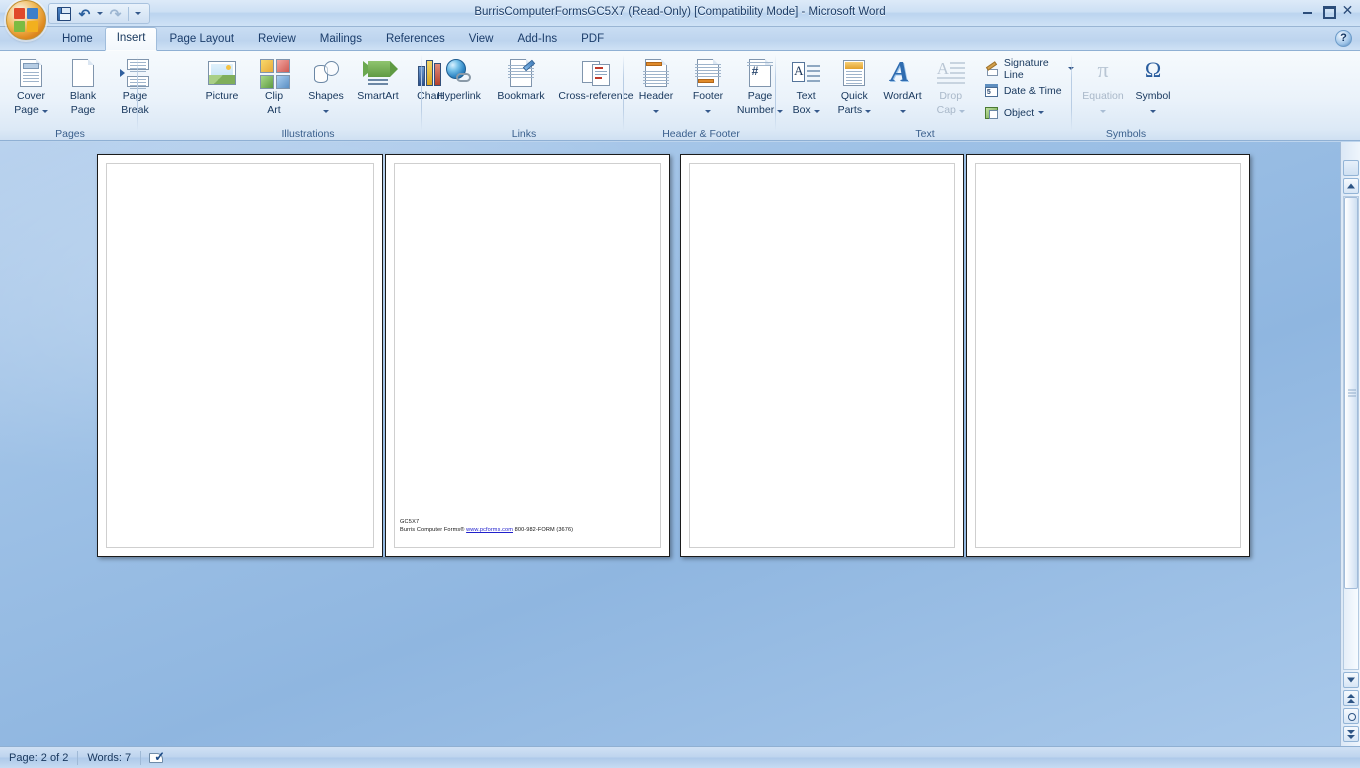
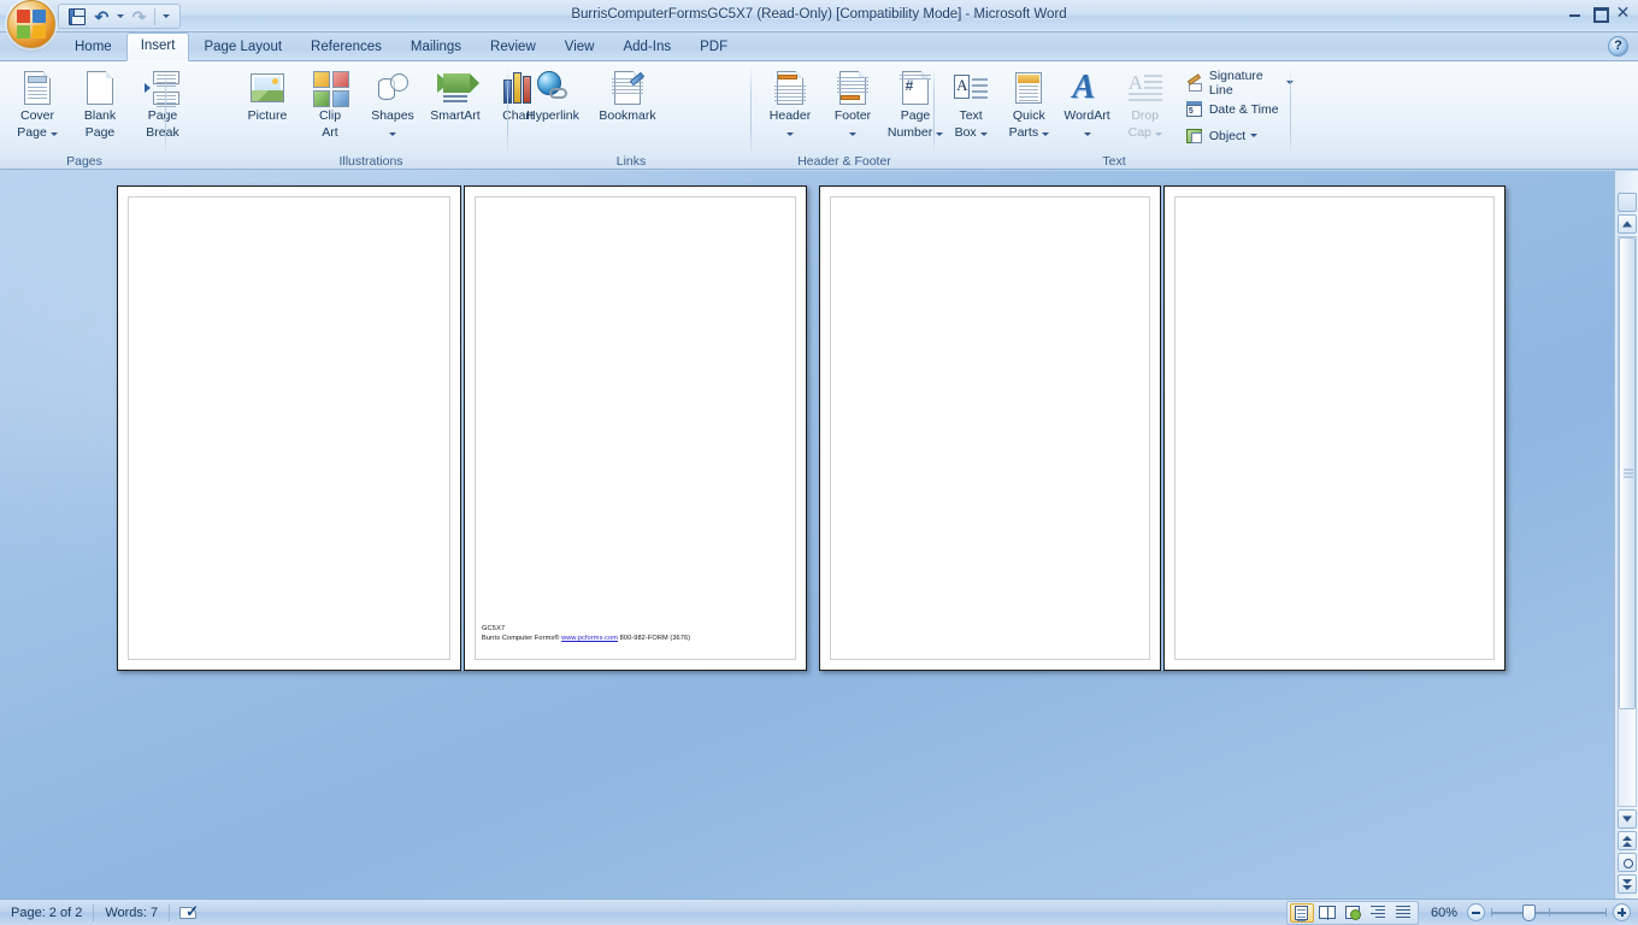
  BurrisComputerFormsGC5X7 (Read-Only) [Compatibility Mode] - Microsoft Word
  ↶
  ↷
  ✕
  Home
  Insert
  Page Layout
- Review
+ References
  Mailings
- References
+ Review
  View
  Add-Ins
  PDF
  ?
  Cover
  Page
  Blank
  Page
  Page
  Break
  Pages
  Picture
  Clip
  Art
  Shapes
  SmartArt
  hart
  Illustrations
  Hyperlink
  Bookmark
- Cross-reference
  Links
  Header
  Footer
  #
  Page
  Number
  Header & Footer
  A
  Text
  Box
  Quick
  Parts
  A
  WordArt
  A
  Drop
  Cap
  Signature Line
  Date & Time
  Object
  Text
- π
- Equation
- Ω
- Symbol
- Symbols
  Page: 2 of 2
  Words: 7
  ✓
+ 60%
